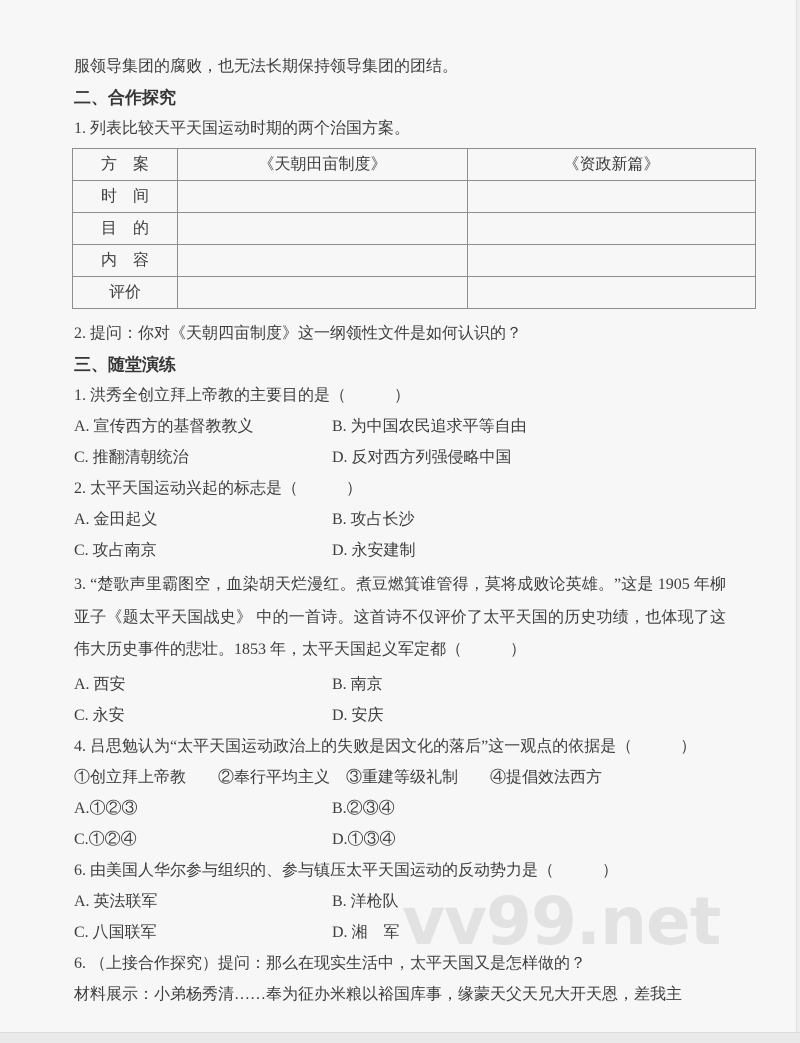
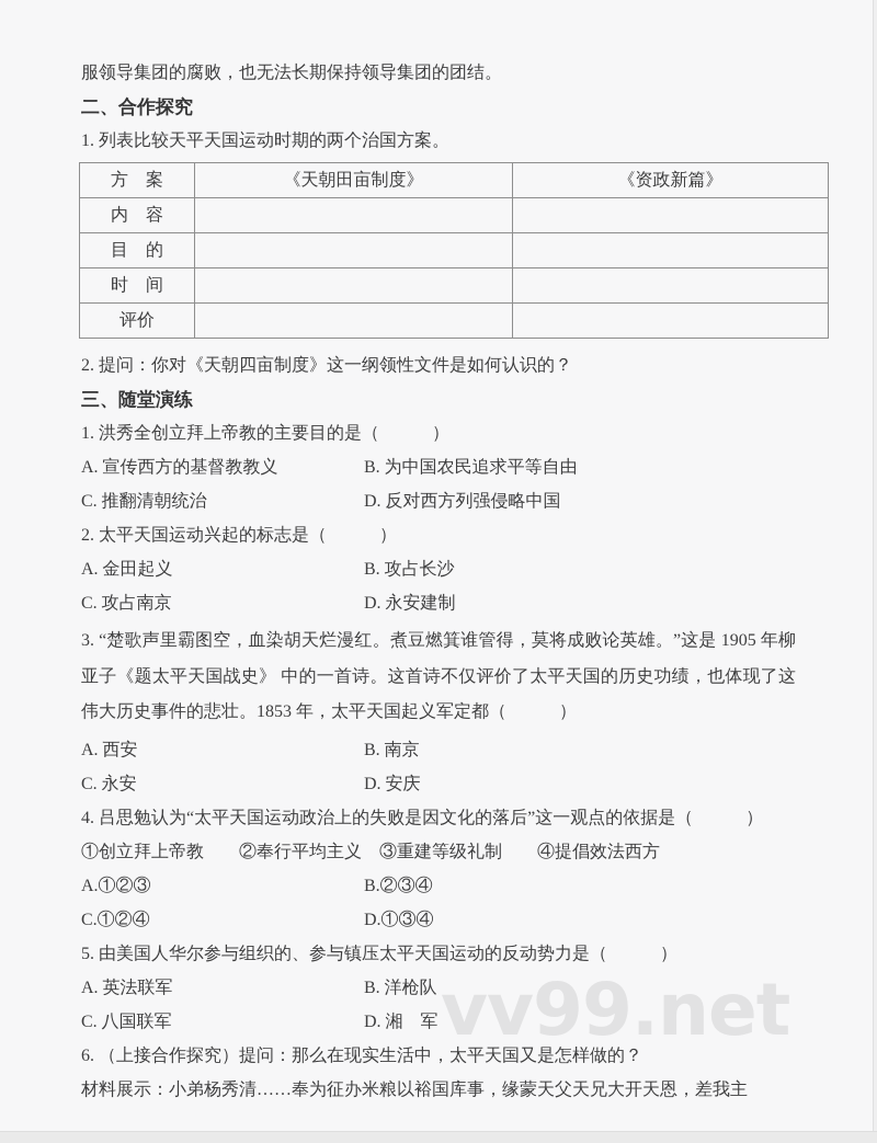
  vv99.net
  服领导集团的腐败，也无法长期保持领导集团的团结。
  二、合作探究
  1. 列表比较天平天国运动时期的两个治国方案。
  方 案	《天朝田亩制度》	《资政新篇》
- 时 间
+ 内 容
  目 的
- 内 容
+ 时 间
  评价
  2. 提问：你对《天朝四亩制度》这一纲领性文件是如何认识的？
  三、随堂演练
  1. 洪秀全创立拜上帝教的主要目的是（ ）
  A. 宣传西方的基督教教义
  B. 为中国农民追求平等自由
  C. 推翻清朝统治
  D. 反对西方列强侵略中国
  2. 太平天国运动兴起的标志是（ ）
  A. 金田起义
  B. 攻占长沙
  C. 攻占南京
  D. 永安建制
  3. “楚歌声里霸图空，血染胡天烂漫红。煮豆燃箕谁管得，莫将成败论英雄。”这是 1905 年柳亚子《题太平天国战史》 中的一首诗。这首诗不仅评价了太平天国的历史功绩，也体现了这伟大历史事件的悲壮。1853 年，太平天国起义军定都（ ）
  A. 西安
  B. 南京
  C. 永安
  D. 安庆
  4. 吕思勉认为“太平天国运动政治上的失败是因文化的落后”这一观点的依据是（ ）
  ①创立拜上帝教 ②奉行平均主义 ③重建等级礼制 ④提倡效法西方
  A.①②③
  B.②③④
  C.①②④
  D.①③④
- 6. 由美国人华尔参与组织的、参与镇压太平天国运动的反动势力是（ ）
+ 5. 由美国人华尔参与组织的、参与镇压太平天国运动的反动势力是（ ）
  A. 英法联军
  B. 洋枪队
  C. 八国联军
  D. 湘 军
  6. （上接合作探究）提问：那么在现实生活中，太平天国又是怎样做的？
  材料展示：小弟杨秀清……奉为征办米粮以裕国库事，缘蒙天父天兄大开天恩，差我主
